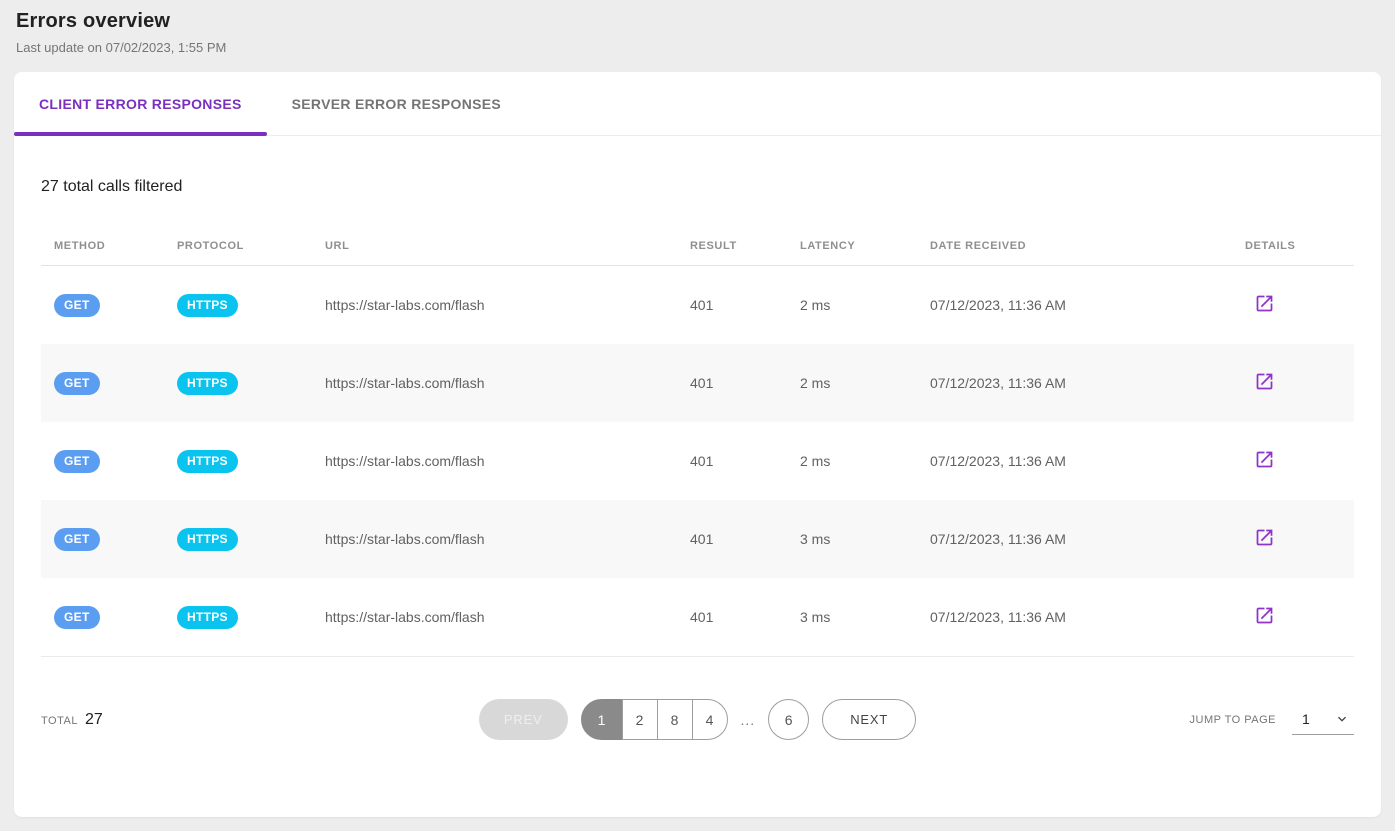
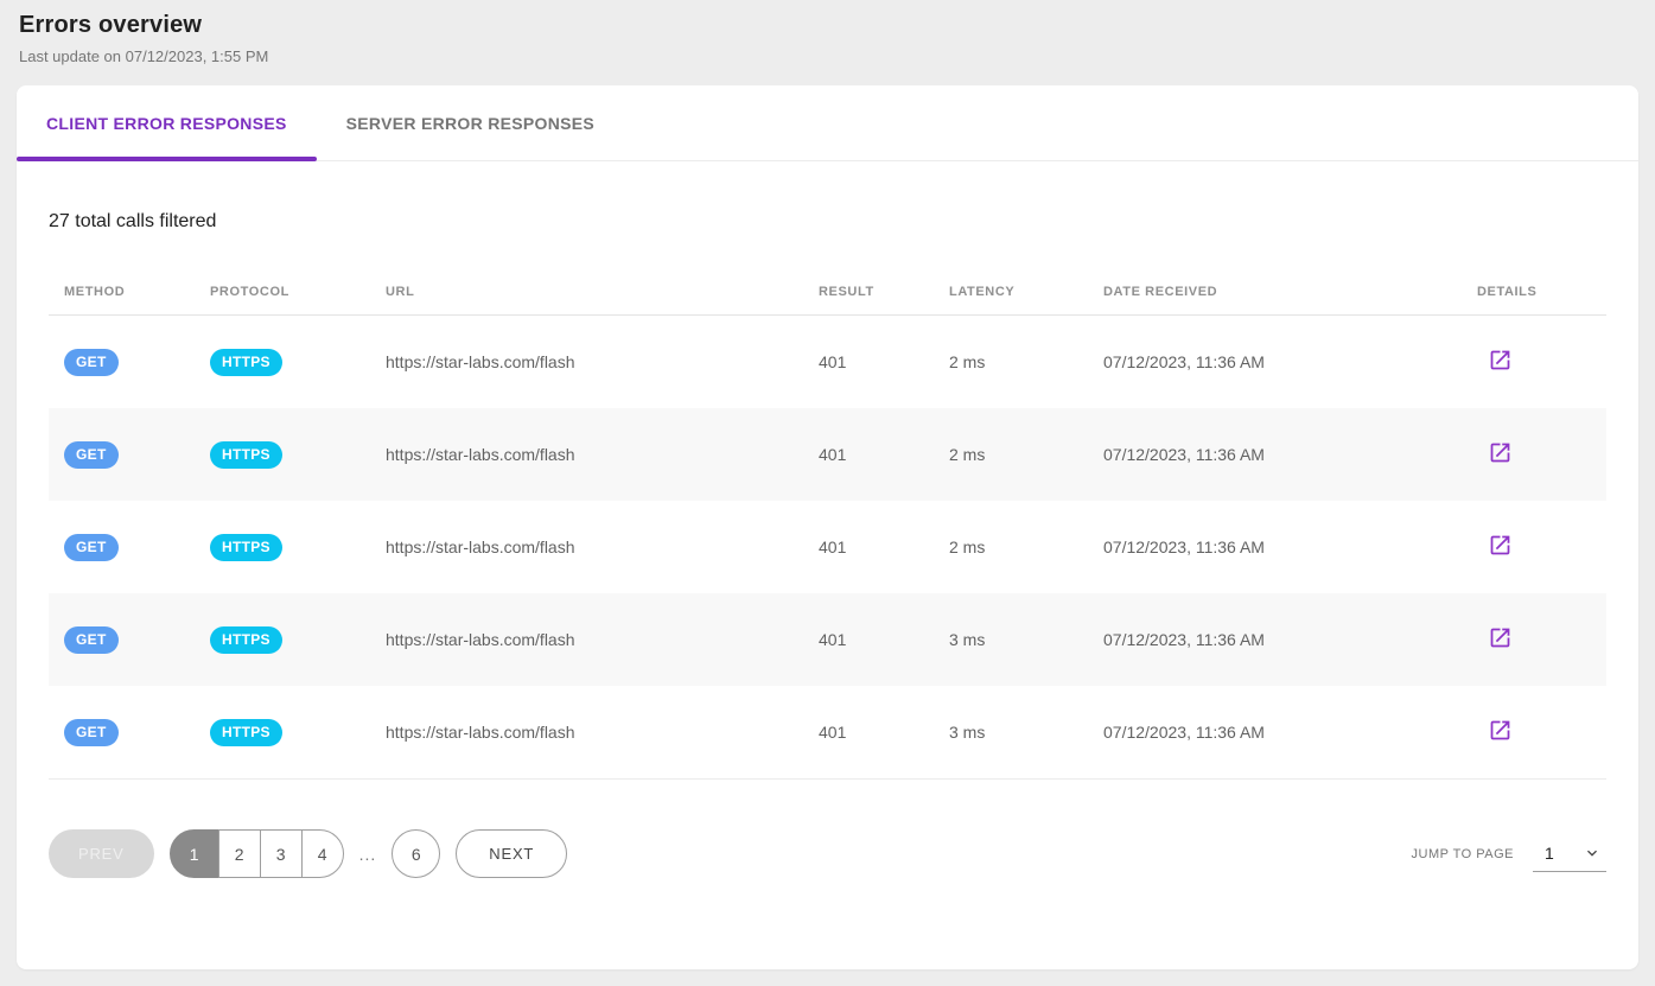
  Errors overview
- Last update on 07/02/2023, 1:55 PM
+ Last update on 07/12/2023, 1:55 PM
  CLIENT ERROR RESPONSES
  SERVER ERROR RESPONSES
  27 total calls filtered
  METHOD
  PROTOCOL
  URL
  RESULT
  LATENCY
  DATE RECEIVED
  DETAILS
  GET
  HTTPS
  https://star-labs.com/flash
  401
  2 ms
  07/12/2023, 11:36 AM
  GET
  HTTPS
  https://star-labs.com/flash
  401
  2 ms
  07/12/2023, 11:36 AM
  GET
  HTTPS
  https://star-labs.com/flash
  401
  2 ms
  07/12/2023, 11:36 AM
  GET
  HTTPS
  https://star-labs.com/flash
  401
  3 ms
  07/12/2023, 11:36 AM
  GET
  HTTPS
  https://star-labs.com/flash
  401
  3 ms
  07/12/2023, 11:36 AM
- TOTAL
- 27
  1
  2
- 8
+ 3
  4
  ...
  6
  NEXT
  JUMP TO PAGE
  1
